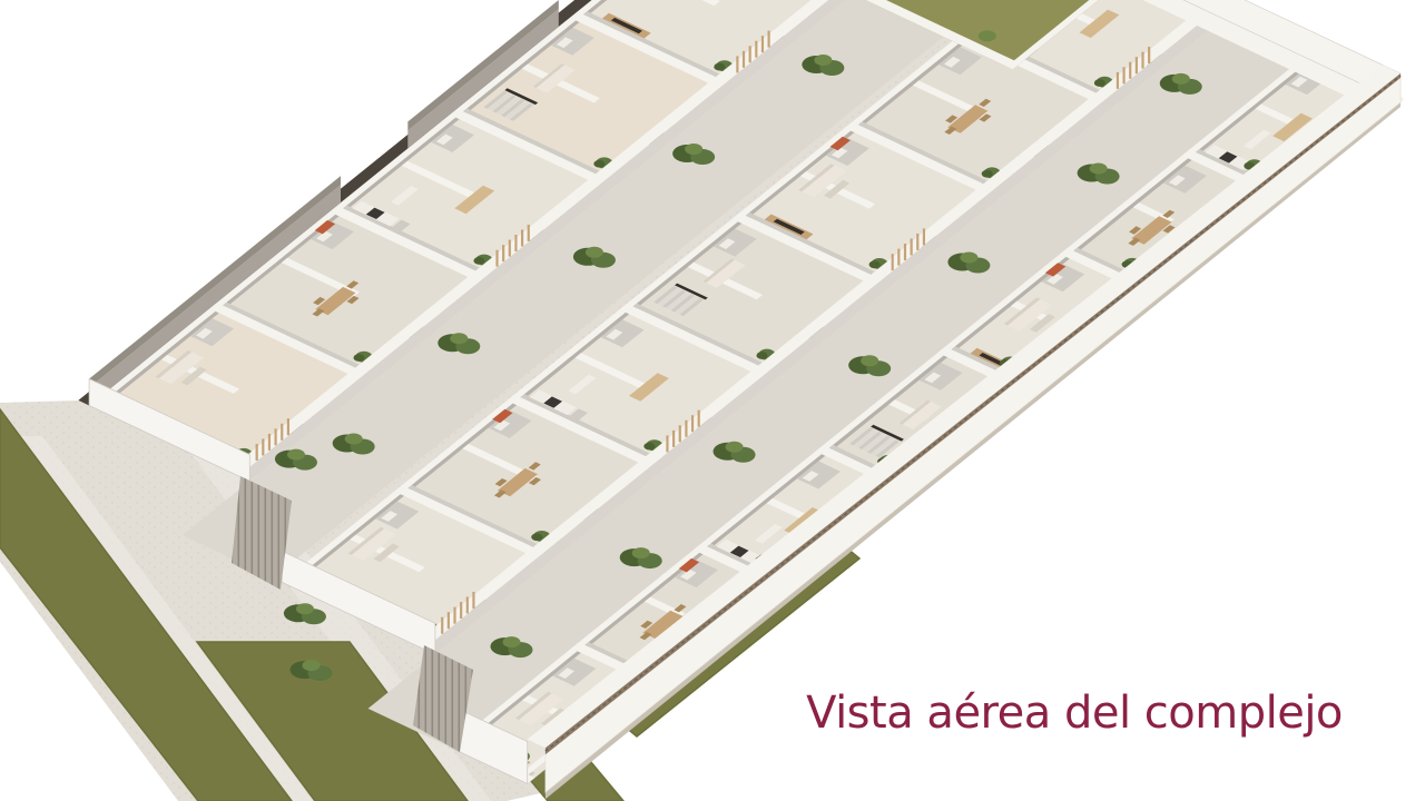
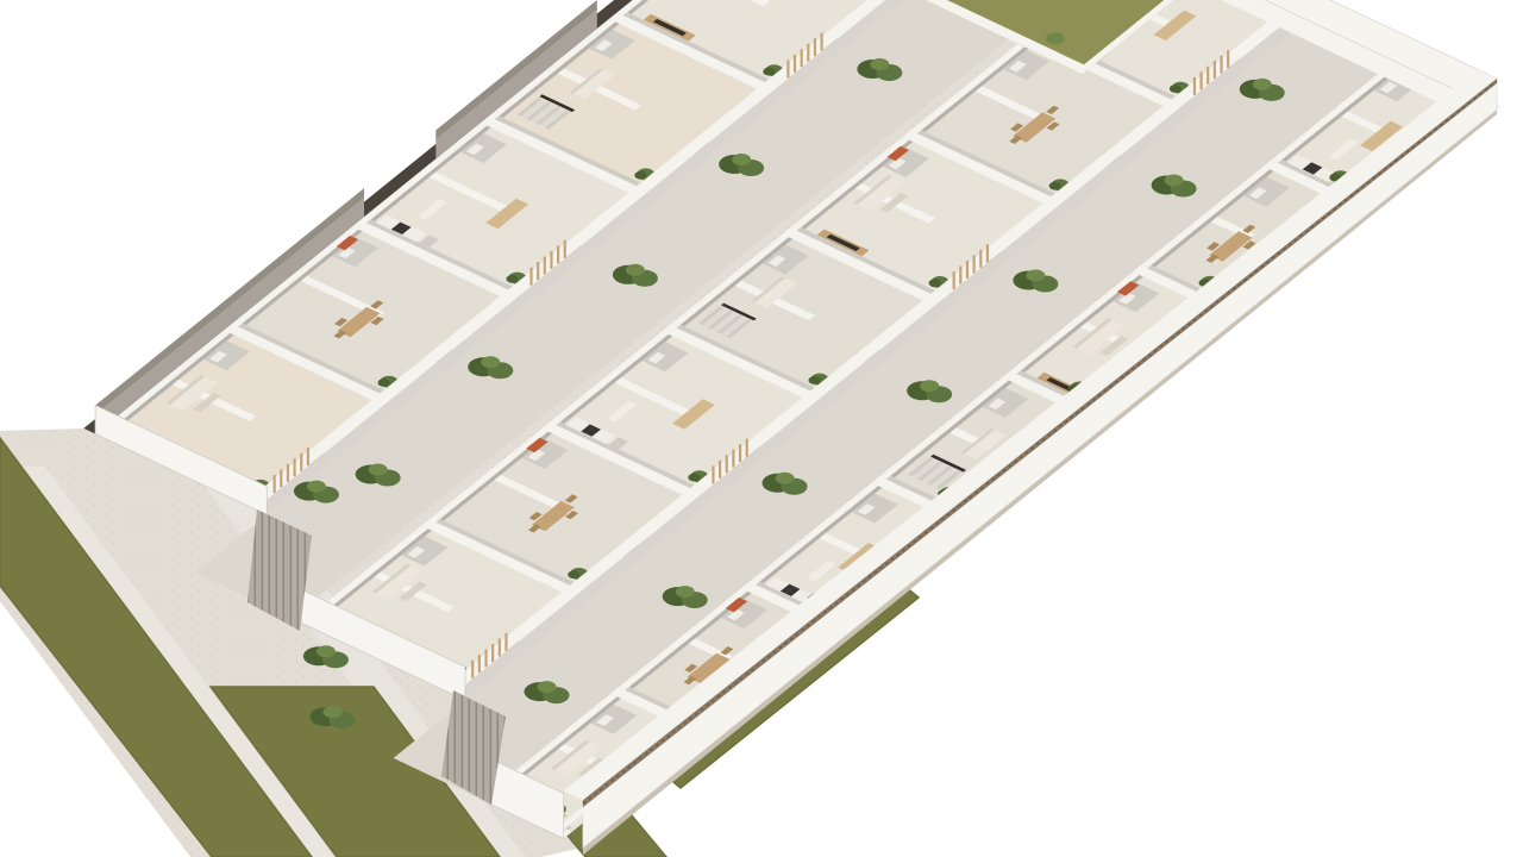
- Vista aérea del complejo
